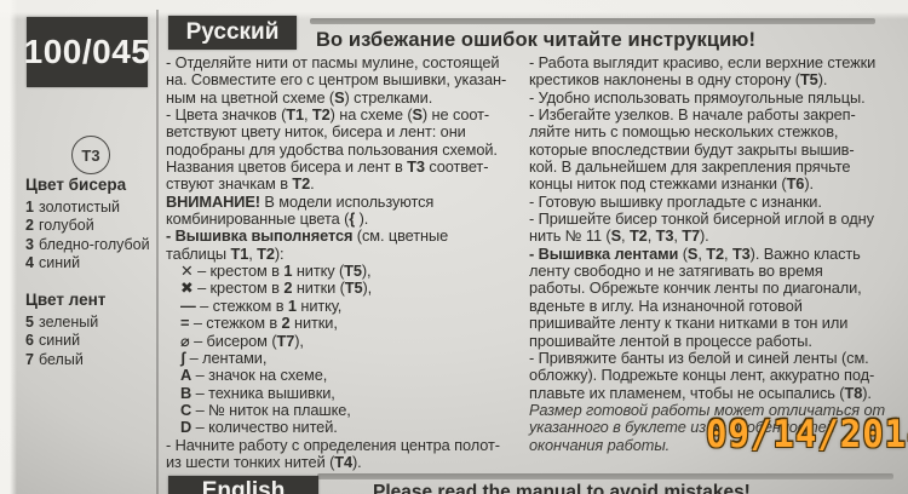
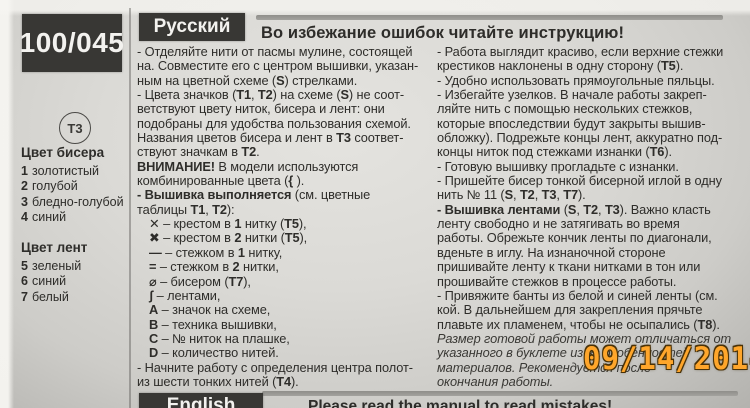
  100/045
  Русский
  Во избежание ошибок читайте инструкцию!
  Т3
  Цвет бисера
  1
  золотистый
  2
  голубой
  3
  бледно-голубой
  4
  синий
  Цвет лент
  5
  зеленый
  6
  синий
  7
  белый
  - Отделяйте нити от пасмы мулине, состоящей
  на. Совместите его с центром вышивки, указан-
  ным на цветной схеме (S) стрелками.
  - Цвета значков (Т1, Т2) на схеме (S) не соот-
  ветствуют цвету ниток, бисера и лент: они
  подобраны для удобства пользования схемой.
  Названия цветов бисера и лент в Т3 соответ-
  ствуют значкам в Т2.
  ВНИМАНИЕ! В модели используются
  комбинированные цвета ({ ).
  - Вышивка выполняется (см. цветные
  таблицы Т1, Т2):
  ✕ – крестом в 1 нитку (Т5),
  ✖ – крестом в 2 нитки (Т5),
  — – стежком в 1 нитку,
  = – стежком в 2 нитки,
  ⌀ – бисером (Т7),
  ʃ – лентами,
  А – значок на схеме,
  В – техника вышивки,
  С – № ниток на плашке,
  D – количество нитей.
  - Начните работу с определения центра полот-
  из шести тонких нитей (Т4).
  - Работа выглядит красиво, если верхние стежки
  крестиков наклонены в одну сторону (Т5).
  - Удобно использовать прямоугольные пяльцы.
  - Избегайте узелков. В начале работы закреп-
  ляйте нить с помощью нескольких стежков,
  которые впоследствии будут закрыты вышив-
- кой. В дальнейшем для закрепления прячьте
+ обложку). Подрежьте концы лент, аккуратно под-
  концы ниток под стежками изнанки (Т6).
  - Готовую вышивку прогладьте с изнанки.
  - Пришейте бисер тонкой бисерной иглой в одну
  нить № 11 (S, Т2, Т3, Т7).
  - Вышивка лентами (S, Т2, Т3). Важно класть
  ленту свободно и не затягивать во время
  работы. Обрежьте кончик ленты по диагонали,
- вденьте в иглу. На изнаночной готовой
+ вденьте в иглу. На изнаночной стороне
  пришивайте ленту к ткани нитками в тон или
- прошивайте лентой в процессе работы.
+ прошивайте стежков в процессе работы.
  - Привяжите банты из белой и синей ленты (см.
- обложку). Подрежьте концы лент, аккуратно под-
+ кой. В дальнейшем для закрепления прячьте
  плавьте их пламенем, чтобы не осыпались (Т8).
  Размер готовой работы может отличаться от
  указанного в буклете из-за особенностей
+ материалов. Рекомендуется после
  окончания работы.
  09/14/201
  English
- Please read the manual to avoid mistakes!
+ Please read the manual to read mistakes!
